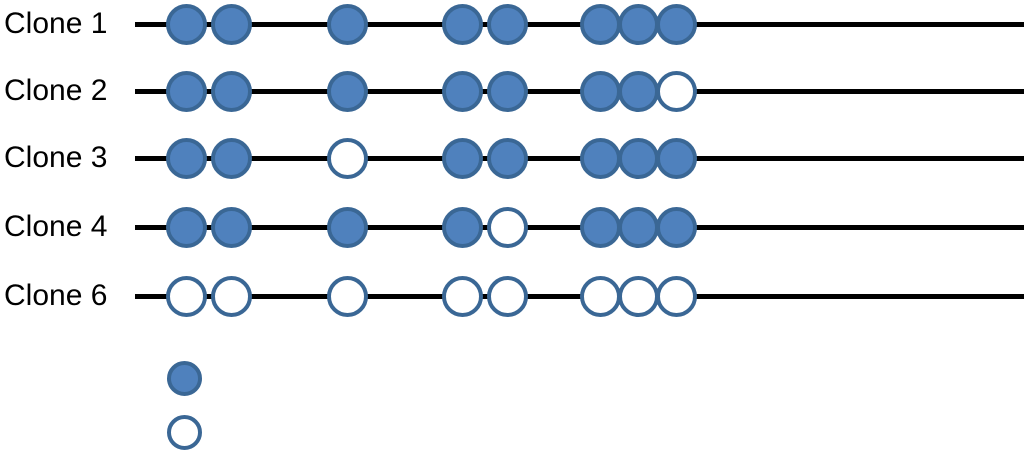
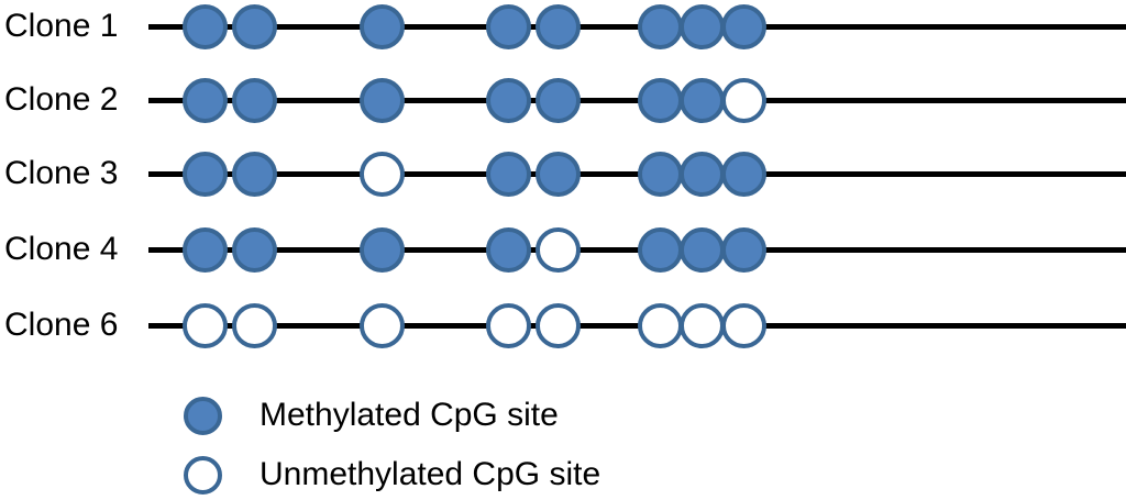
  Clone 1
  Clone 2
  Clone 3
  Clone 4
  Clone 6
+ Methylated CpG site
+ Unmethylated CpG site
